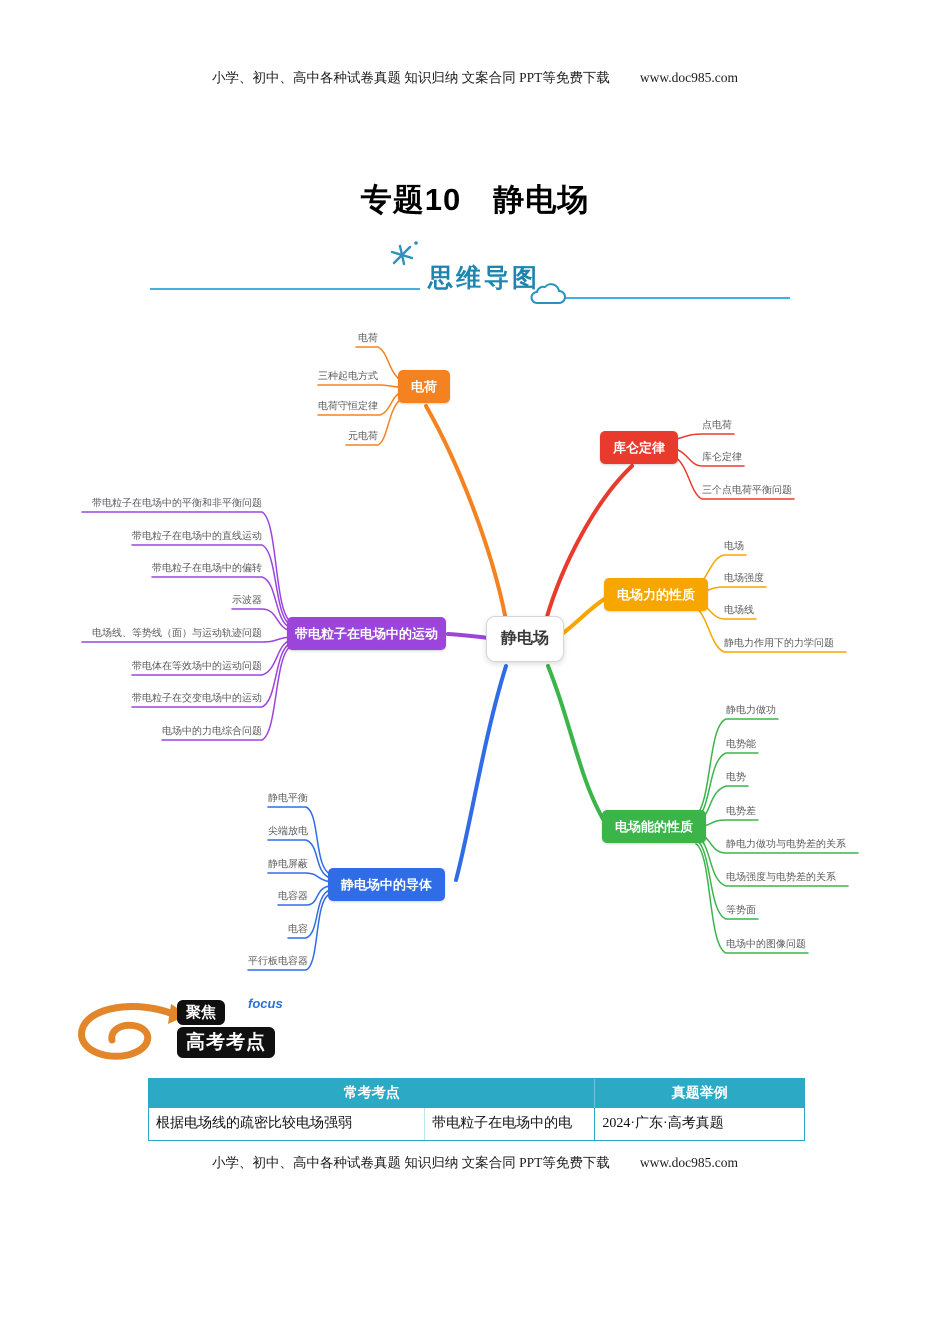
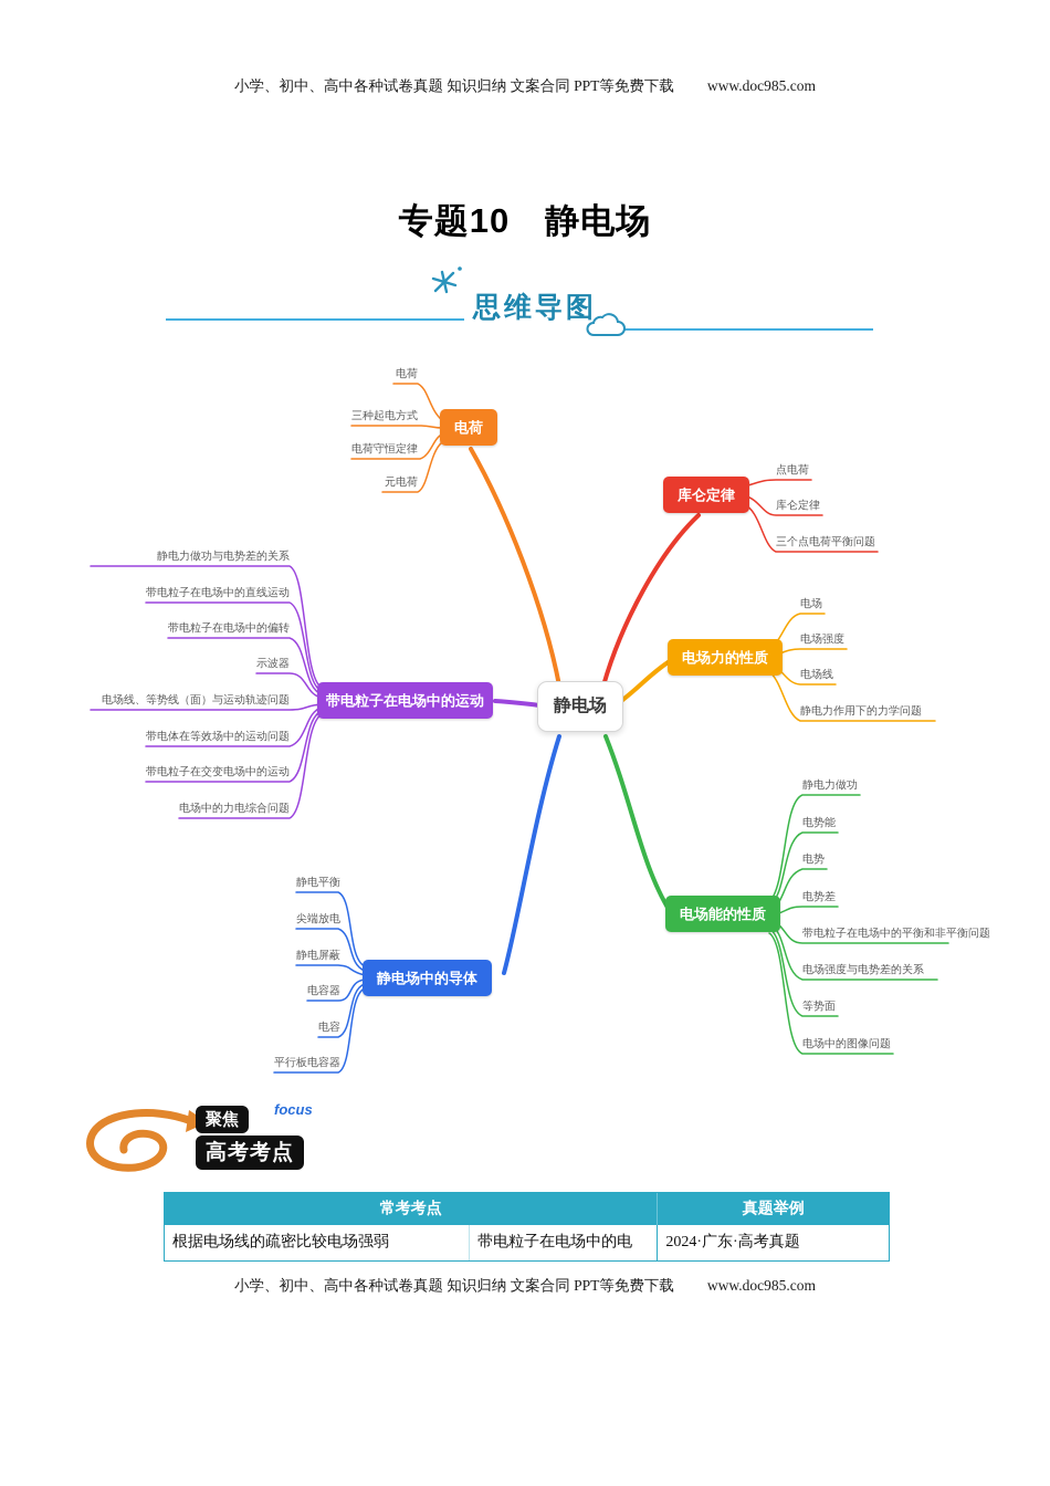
  小学、初中、高中各种试卷真题 知识归纳 文案合同 PPT等免费下载
  www.doc985.com
  专题10 静电场
  思维导图
  静电场
  电荷
  库仑定律
  电场力的性质
  电场能的性质
  带电粒子在电场中的运动
  静电场中的导体
  电荷
  三种起电方式
  电荷守恒定律
  元电荷
  点电荷
  库仑定律
  三个点电荷平衡问题
  电场
  电场强度
  电场线
  静电力作用下的力学问题
  静电力做功
  电势能
  电势
  电势差
- 静电力做功与电势差的关系
+ 带电粒子在电场中的平衡和非平衡问题
  电场强度与电势差的关系
  等势面
  电场中的图像问题
- 带电粒子在电场中的平衡和非平衡问题
+ 静电力做功与电势差的关系
  带电粒子在电场中的直线运动
  带电粒子在电场中的偏转
  示波器
  电场线、等势线（面）与运动轨迹问题
  带电体在等效场中的运动问题
  带电粒子在交变电场中的运动
  电场中的力电综合问题
  静电平衡
  尖端放电
  静电屏蔽
  电容器
  电容
  平行板电容器
  聚焦
  focus
  高考考点
  常考考点
  真题举例
  根据电场线的疏密比较电场强弱
  带电粒子在电场中的电
  2024·广东·高考真题
  小学、初中、高中各种试卷真题 知识归纳 文案合同 PPT等免费下载
  www.doc985.com
